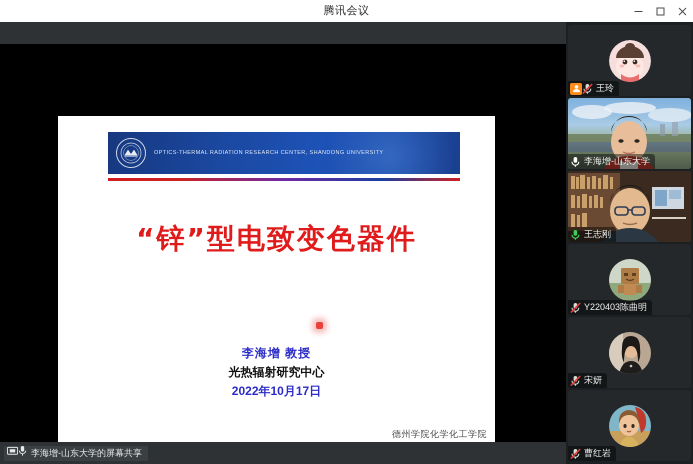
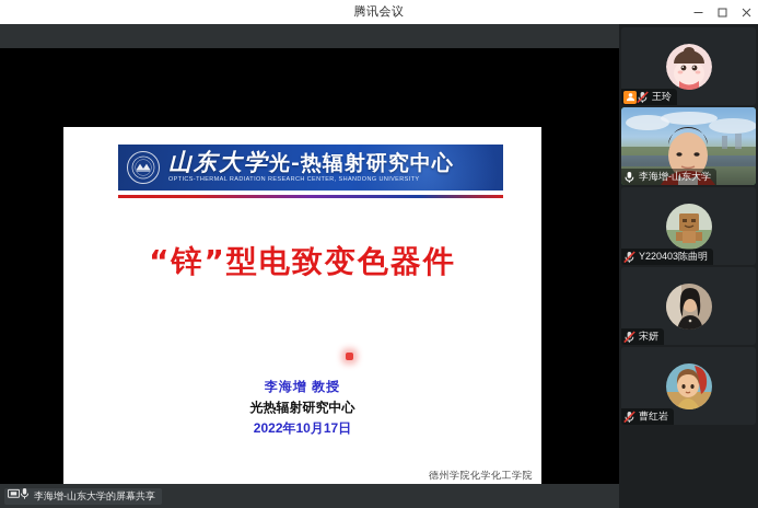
  腾讯会议
+ 山东大学光-热辐射研究中心
  “锌”型电致变色器件
  李海增 教授
  光热辐射研究中心
  2022年10月17日
  德州学院化学化工学院
  李海增-山东大学的屏幕共享
  王玲
  李海增-山东大学
- 王志刚
  Y220403陈曲明
  宋妍
  曹红岩
